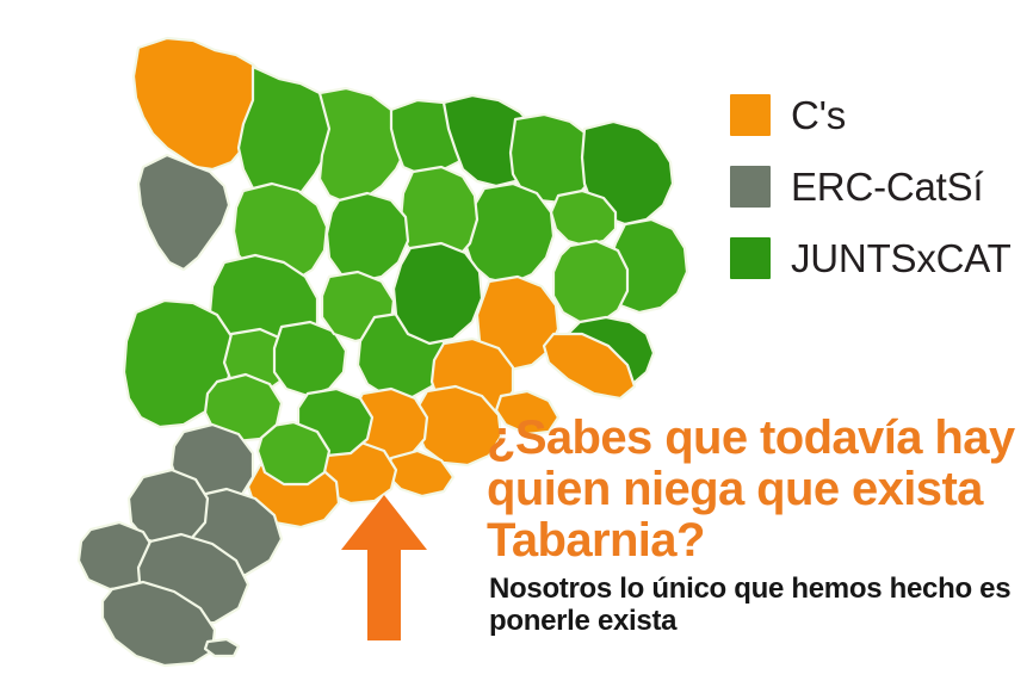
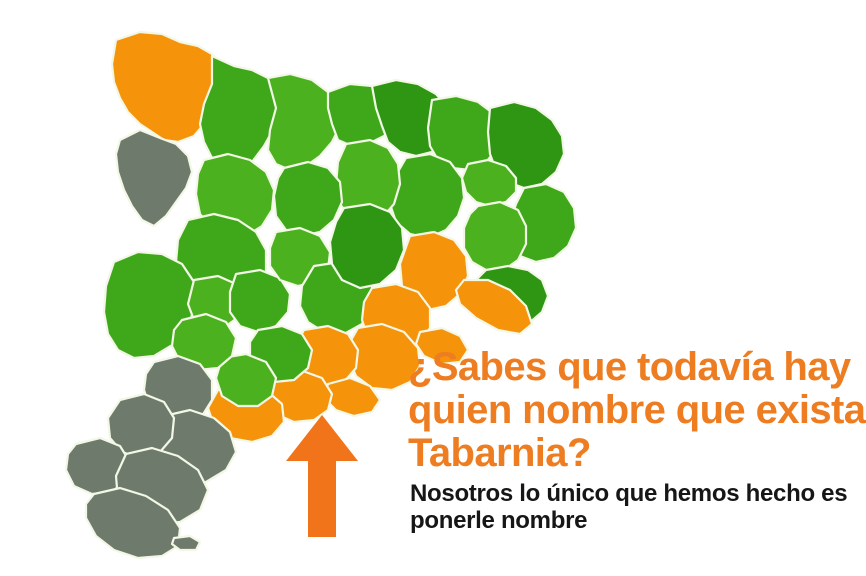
- C's
- ERC-CatSí
- JUNTSxCAT
- ¿Sabes que todavía hay quien niega que exista Tabarnia?
+ ¿Sabes que todavía hay quien nombre que exista Tabarnia?
- Nosotros lo único que hemos hecho es ponerle exista
+ Nosotros lo único que hemos hecho es ponerle nombre
